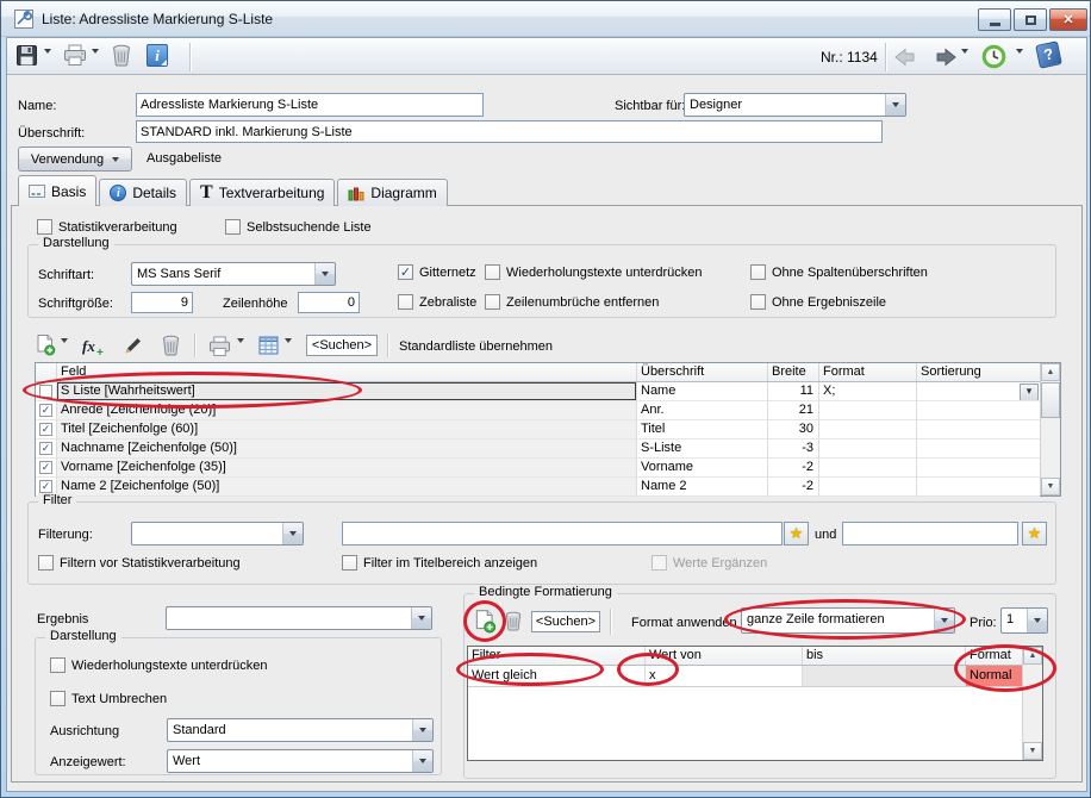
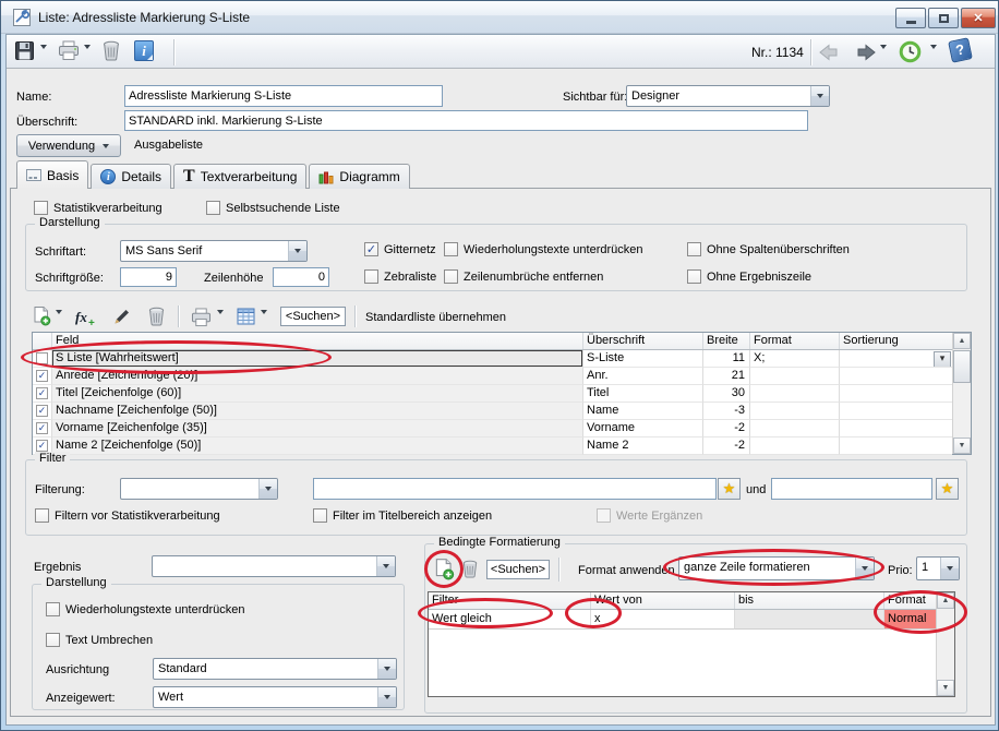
  Liste: Adressliste Markierung S-Liste
  ✕
  i
  Nr.: 1134
  Name:
  Adressliste Markierung S-Liste
  Sichtbar für
  Designer
  Überschrift:
  STANDARD inkl. Markierung S-Liste
  Verwendung
  Ausgabeliste
  Basis
  i
  Details
  T
  Textverarbeitung
  Diagramm
  Statistikverarbeitung
  Selbstsuchende Liste
  Darstellung
  Schriftart:
  MS Sans Serif
  ✓
  Gitternetz
  Wiederholungstexte unterdrücken
  Ohne Spaltenüberschriften
  Schriftgröße:
  9
  Zeilenhöhe
  0
  Zebraliste
  Zeilenumbrüche entfernen
  Ohne Ergebniszeile
  fx
  +
  <Suchen>
  Standardliste übernehmen
  Feld
  Überschrift
  Breite
  Format
  Sortierung
  S Liste [Wahrheitswert]
- Name
+ S-Liste
  11
  X;
  ✓
  Anrede [Zeichenfolge (20)]
  Anr.
  21
  ✓
  Titel [Zeichenfolge (60)]
  Titel
  30
  ✓
  Nachname [Zeichenfolge (50)]
- S-Liste
+ Name
  -3
  ✓
  Vorname [Zeichenfolge (35)]
  Vorname
  -2
  ✓
  Name 2 [Zeichenfolge (50)]
  Name 2
  -2
  Filter
  Filterung:
  ★
  und
  ★
  Filtern vor Statistikverarbeitung
  Filter im Titelbereich anzeigen
  Werte Ergänzen
  Ergebnis
  Darstellung
  Wiederholungstexte unterdrücken
  Text Umbrechen
  Ausrichtung
  Standard
  Anzeigewert:
  Wert
  Bedingte Formatierung
  <Suchen>
  Format anwenden
  ganze Zeile formatieren
  Prio:
  1
  Filter
  Wert von
  bis
  Format
  Wert gleich
  x
  Normal
